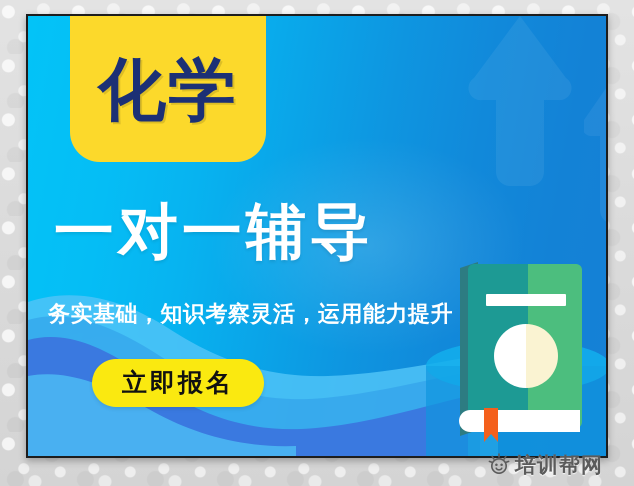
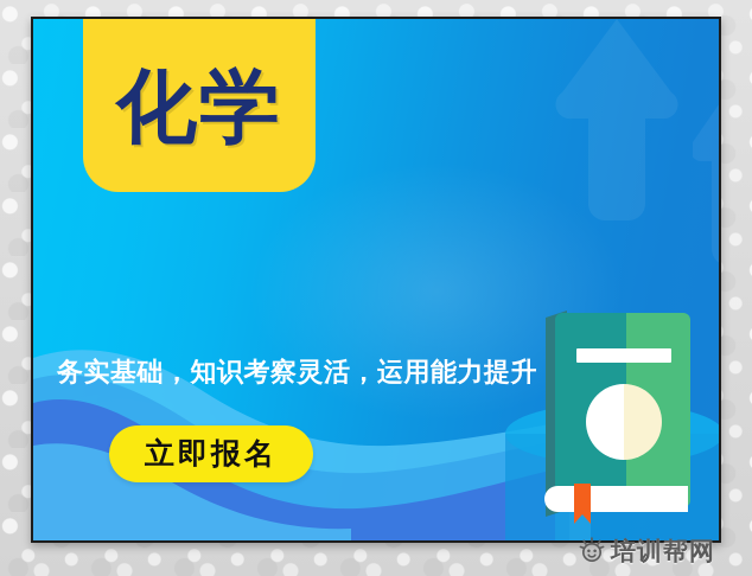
  化学
- 一对一辅导
  务实基础，知识考察灵活，运用能力提升
  立即报名
  培训帮网
